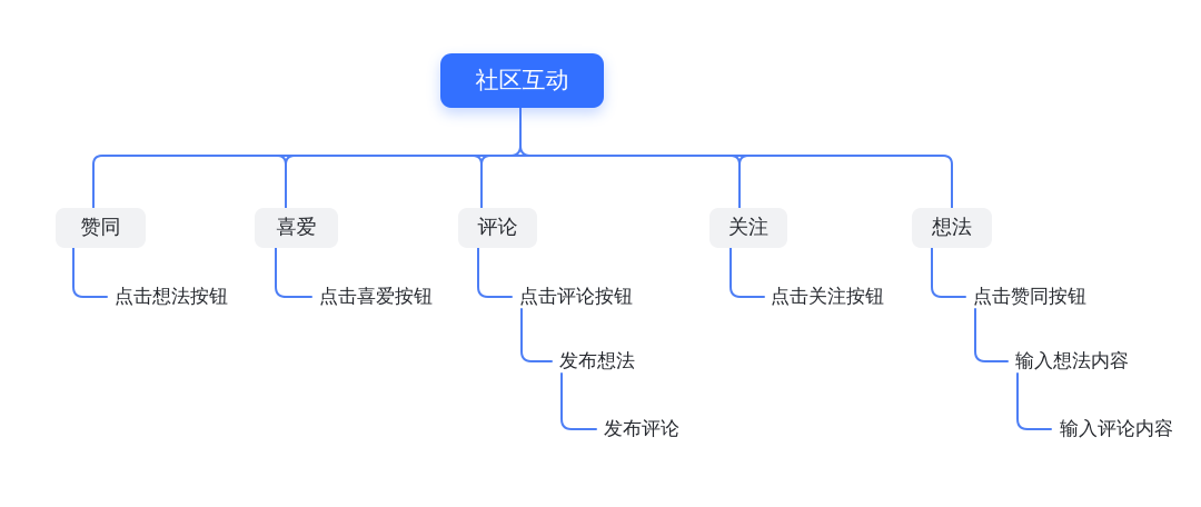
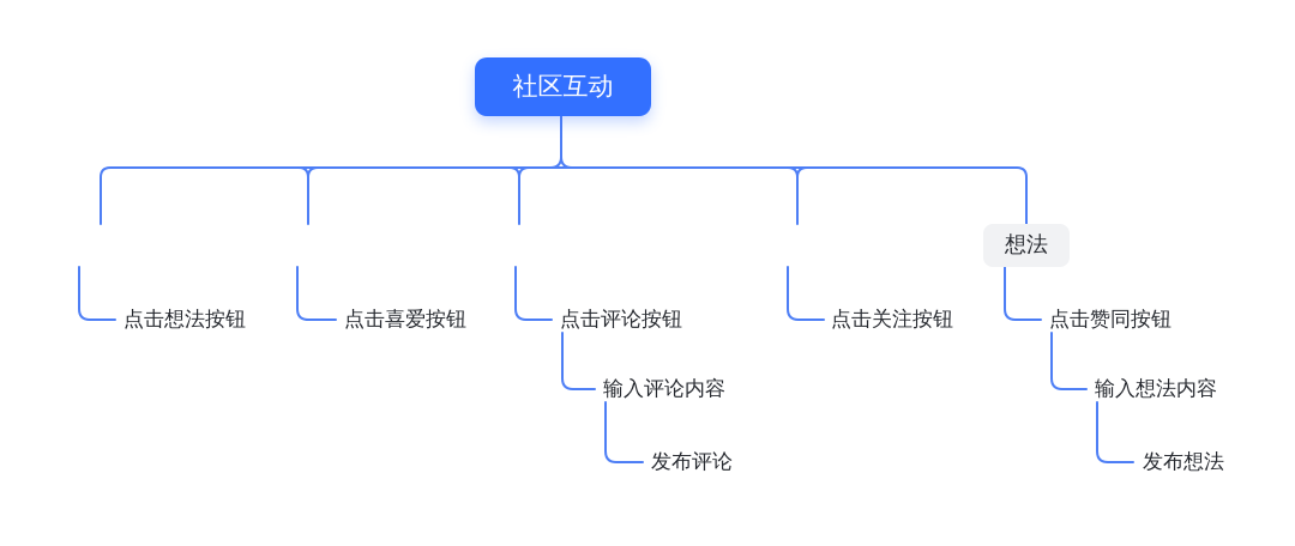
  社区互动
- 赞同
- 喜爱
- 评论
- 关注
  想法
  点击想法按钮
  点击喜爱按钮
  点击评论按钮
  点击关注按钮
  点击赞同按钮
- 发布想法
+ 输入评论内容
  输入想法内容
  发布评论
- 输入评论内容
+ 发布想法
